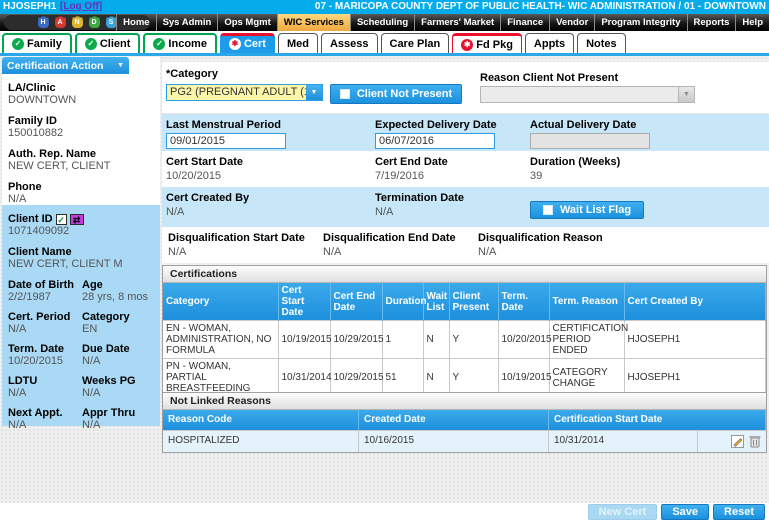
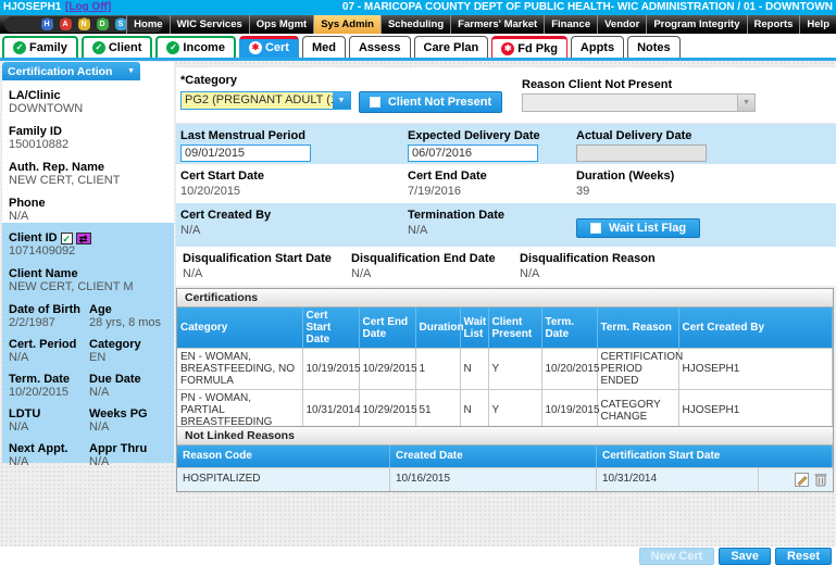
  HJOSEPH1
  [Log Off]
  07 - MARICOPA COUNTY DEPT OF PUBLIC HEALTH- WIC ADMINISTRATION / 01 - DOWNTOWN
  Home
- Sys Admin
+ WIC Services
  Ops Mgmt
- WIC Services
+ Sys Admin
  Scheduling
  Farmers' Market
  Finance
  Vendor
  Program Integrity
  Reports
  Help
  ✓
  Family
  ✓
  Client
  ✓
  Income
  ✱
  Cert
  Med
  Assess
  Care Plan
  ✱
  Fd Pkg
  Appts
  Notes
  Certification Action
  LA/Clinic
  DOWNTOWN
  Family ID
  150010882
  Auth. Rep. Name
  NEW CERT, CLIENT
  Phone
  N/A
  Client ID
  ✓
  ⇄
  1071409092
  Client Name
  NEW CERT, CLIENT M
  Date of Birth
  2/2/1987
  Age
  28 yrs, 8 mos
  Cert. Period
  N/A
  Category
  EN
  Term. Date
  10/20/2015
  Due Date
  N/A
  LDTU
  N/A
  Weeks PG
  N/A
  Next Appt.
  N/A
  Appr Thru
  N/A
  *Category
  PG2 (PREGNANT ADULT (
  Client Not Present
  Reason Client Not Present
  Last Menstrual Period
  09/01/2015
  Expected Delivery Date
  06/07/2016
  Actual Delivery Date
  Cert Start Date
  10/20/2015
  Cert End Date
  7/19/2016
  Duration (Weeks)
  39
  Cert Created By
  N/A
  Termination Date
  N/A
  Wait List Flag
  Disqualification Start Date
  N/A
  Disqualification End Date
  N/A
  Disqualification Reason
  N/A
  Certifications
  Category	Cert Start Date	Cert End Date	Duration	Wait List	Client Present	Term. Date	Term. Reason	Cert Created By
- EN - WOMAN, ADMINISTRATION, NO FORMULA	10/19/2015	10/29/2015	1	N	Y	10/20/2015	CERTIFICATION PERIOD ENDED	HJOSEPH1
+ EN - WOMAN, BREASTFEEDING, NO FORMULA	10/19/2015	10/29/2015	1	N	Y	10/20/2015	CERTIFICATION PERIOD ENDED	HJOSEPH1
  PN - WOMAN, PARTIAL BREASTFEEDING	10/31/2014	10/29/2015	51	N	Y	10/19/2015	CATEGORY CHANGE	HJOSEPH1
  Not Linked Reasons
  Reason Code
  Created Date
  Certification Start Date
  HOSPITALIZED
  10/16/2015
  10/31/2014
  New Cert
  Save
  Reset
